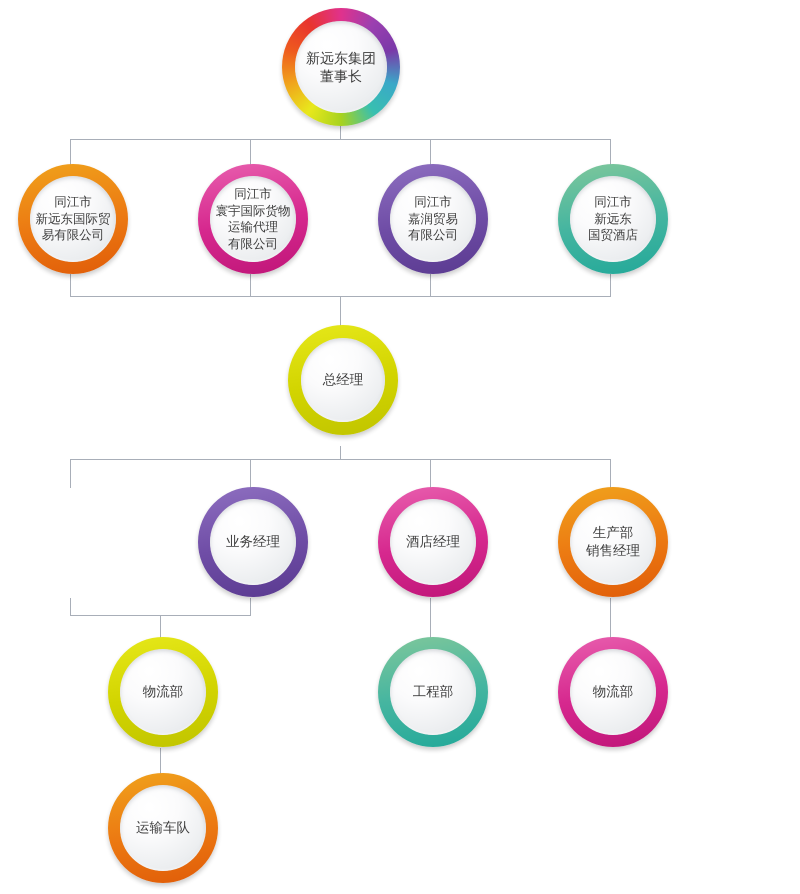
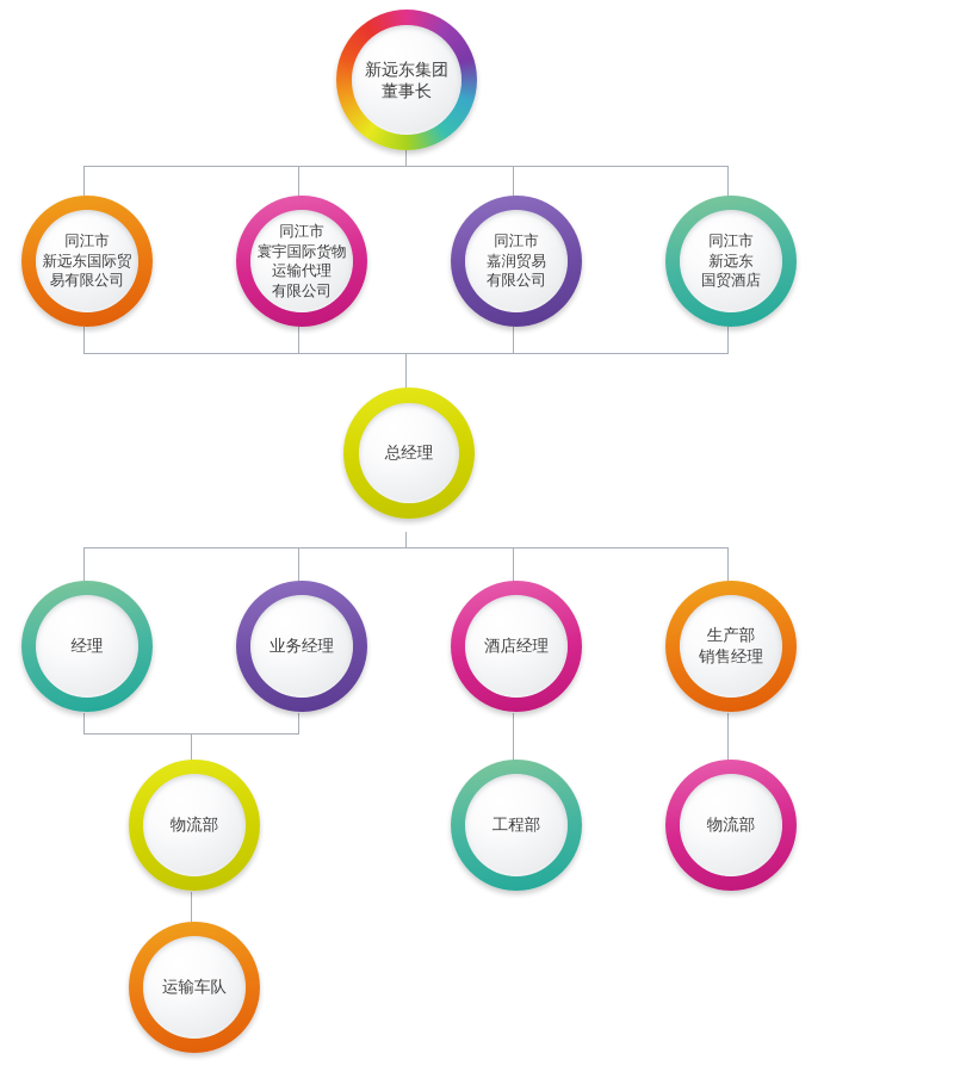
  新远东集团
  董事长
  同江市
  新远东国际贸
  易有限公司
  同江市
  寰宇国际货物
  运输代理
  有限公司
  同江市
  嘉润贸易
  有限公司
  同江市
  新远东
  国贸酒店
  总经理
+ 经理
  业务经理
  酒店经理
  生产部
  销售经理
  物流部
  工程部
  物流部
  运输车队
